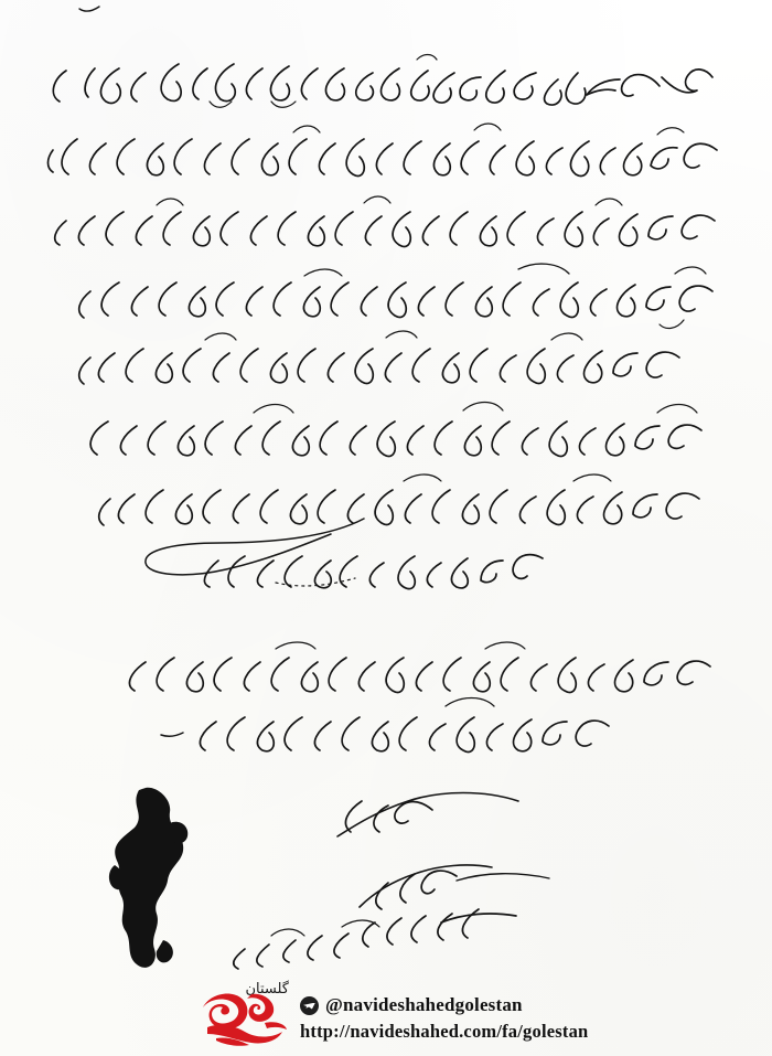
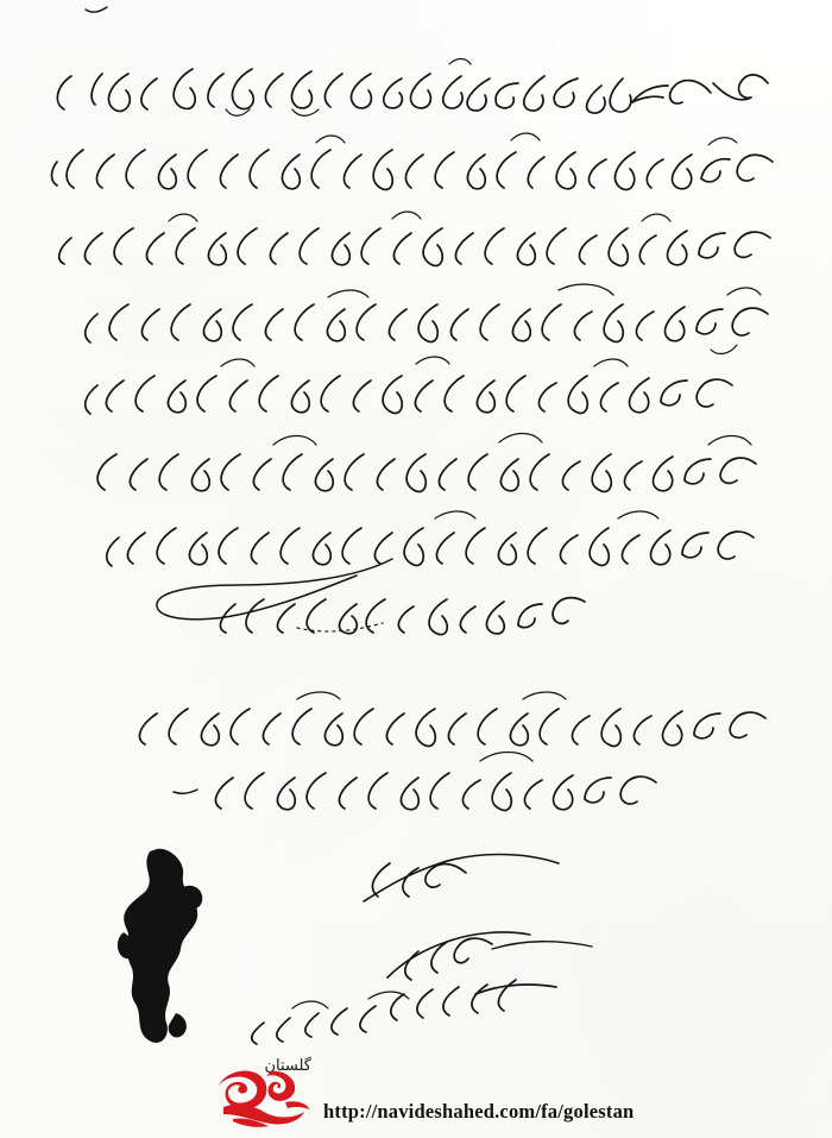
  گلستان
- @navideshahedgolestan
  http://navideshahed.com/fa/golestan
